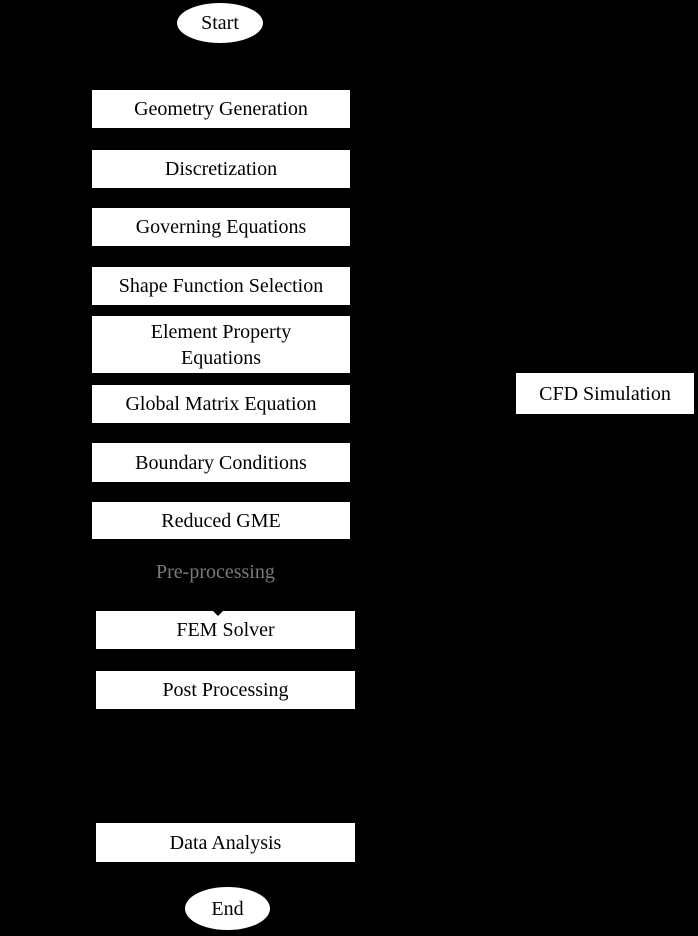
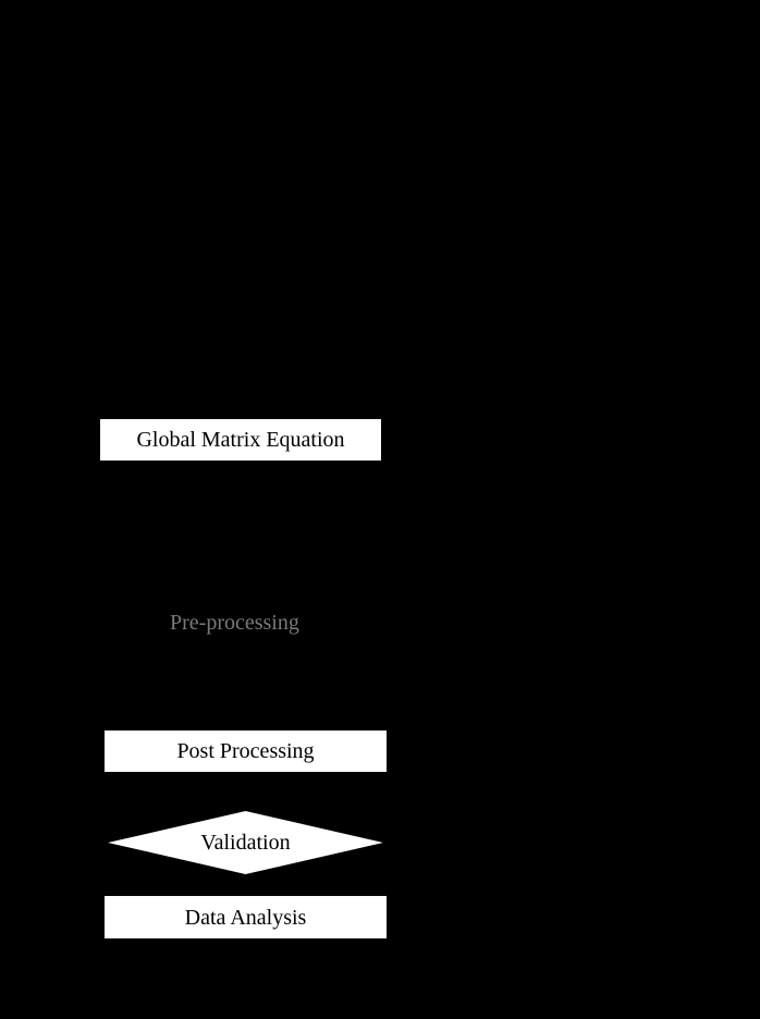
- Start
- Geometry Generation
- Discretization
- Governing Equations
- Shape Function Selection
- Element Property Equations
  Global Matrix Equation
- Boundary Conditions
- Reduced GME
  Pre-processing
- FEM Solver
  Post Processing
+ Validation
  Data Analysis
- End
- CFD Simulation
